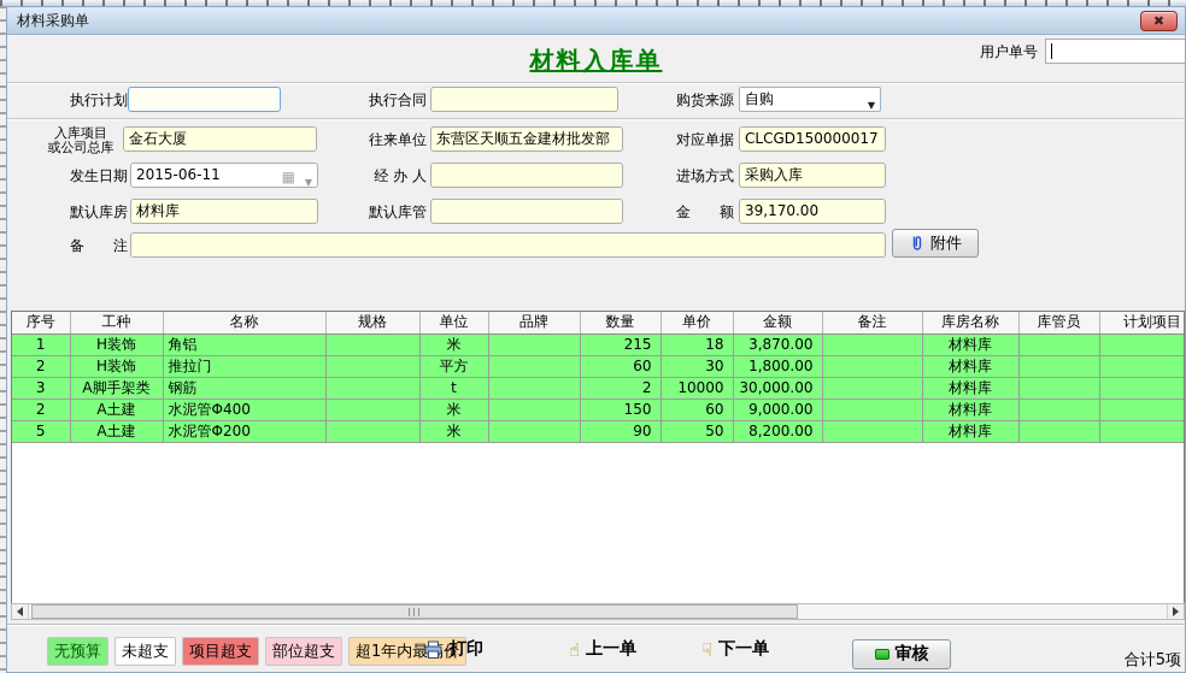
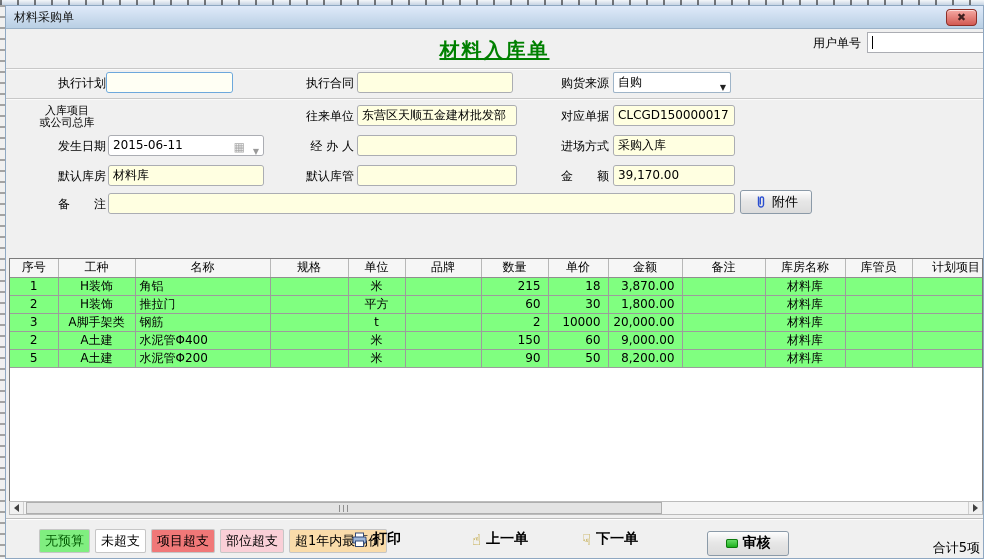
  材料采购单
  ✖
  材料入库单
  用户单号
  执行计划
  执行合同
  购货来源
  自购
  ▼
  入库项目
  或公司总库
- 金石大厦
  往来单位
  东营区天顺五金建材批发部
  对应单据
  CLCGD150000017
  发生日期
  2015-06-11
  ▦
  ▼
  经 办 人
  进场方式
  采购入库
  默认库房
  材料库
  默认库管
  金 额
  39,170.00
  备 注
  附件
  序号	工种	名称	规格	单位	品牌	数量	单价	金额	备注	库房名称	库管员	计划项目
  1	H装饰	角铝		米		215	18	3,870.00		材料库
  2	H装饰	推拉门		平方		60	30	1,800.00		材料库
- 3	A脚手架类	钢筋		t		2	10000	30,000.00		材料库
+ 3	A脚手架类	钢筋		t		2	10000	20,000.00		材料库
  2	A土建	水泥管Φ400		米		150	60	9,000.00		材料库
  5	A土建	水泥管Φ200		米		90	50	8,200.00		材料库
  无预算
  未超支
  项目超支
  部位超支
  超1年内最价
  打印
  ☝
  上一单
  ☟
  下一单
  审核
  合计5项
